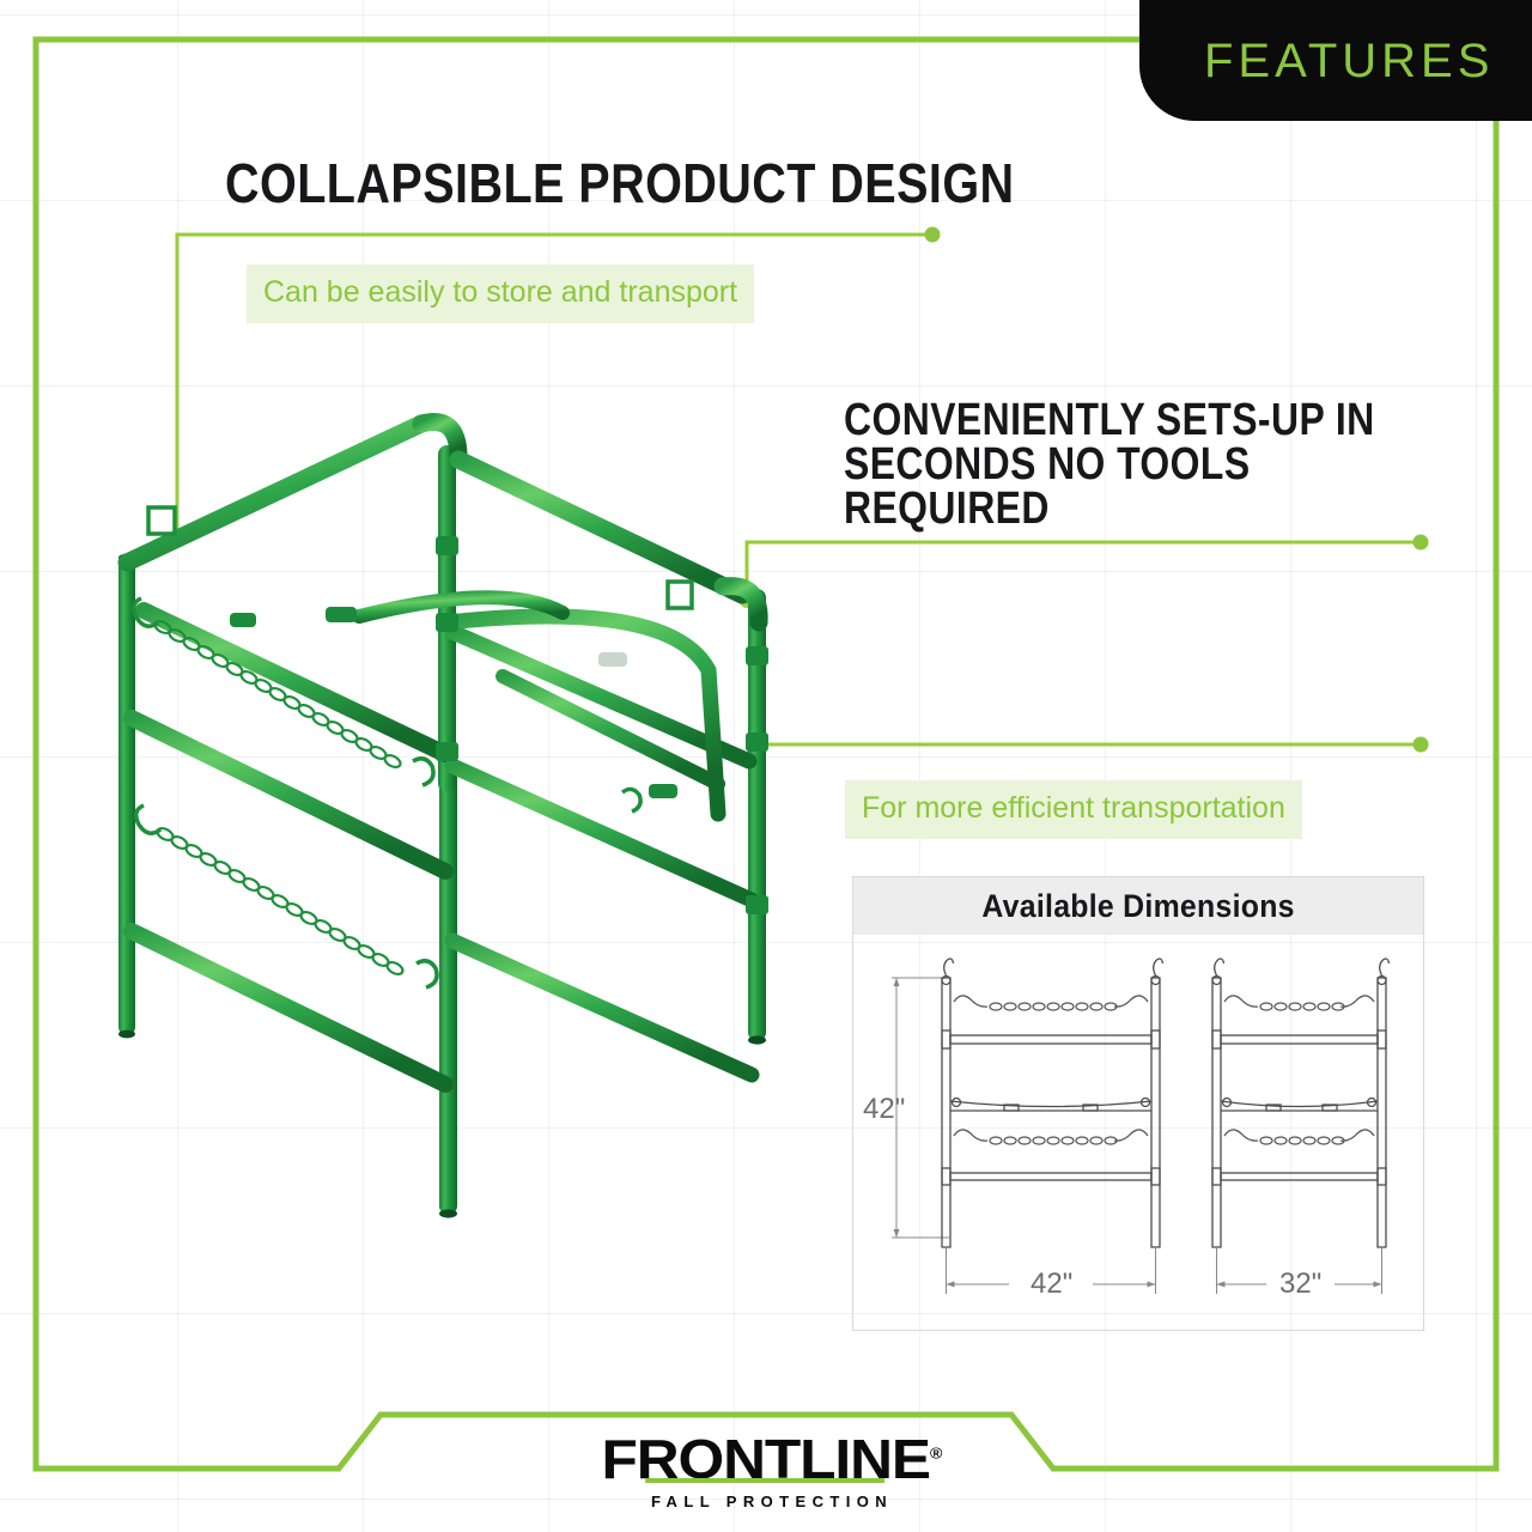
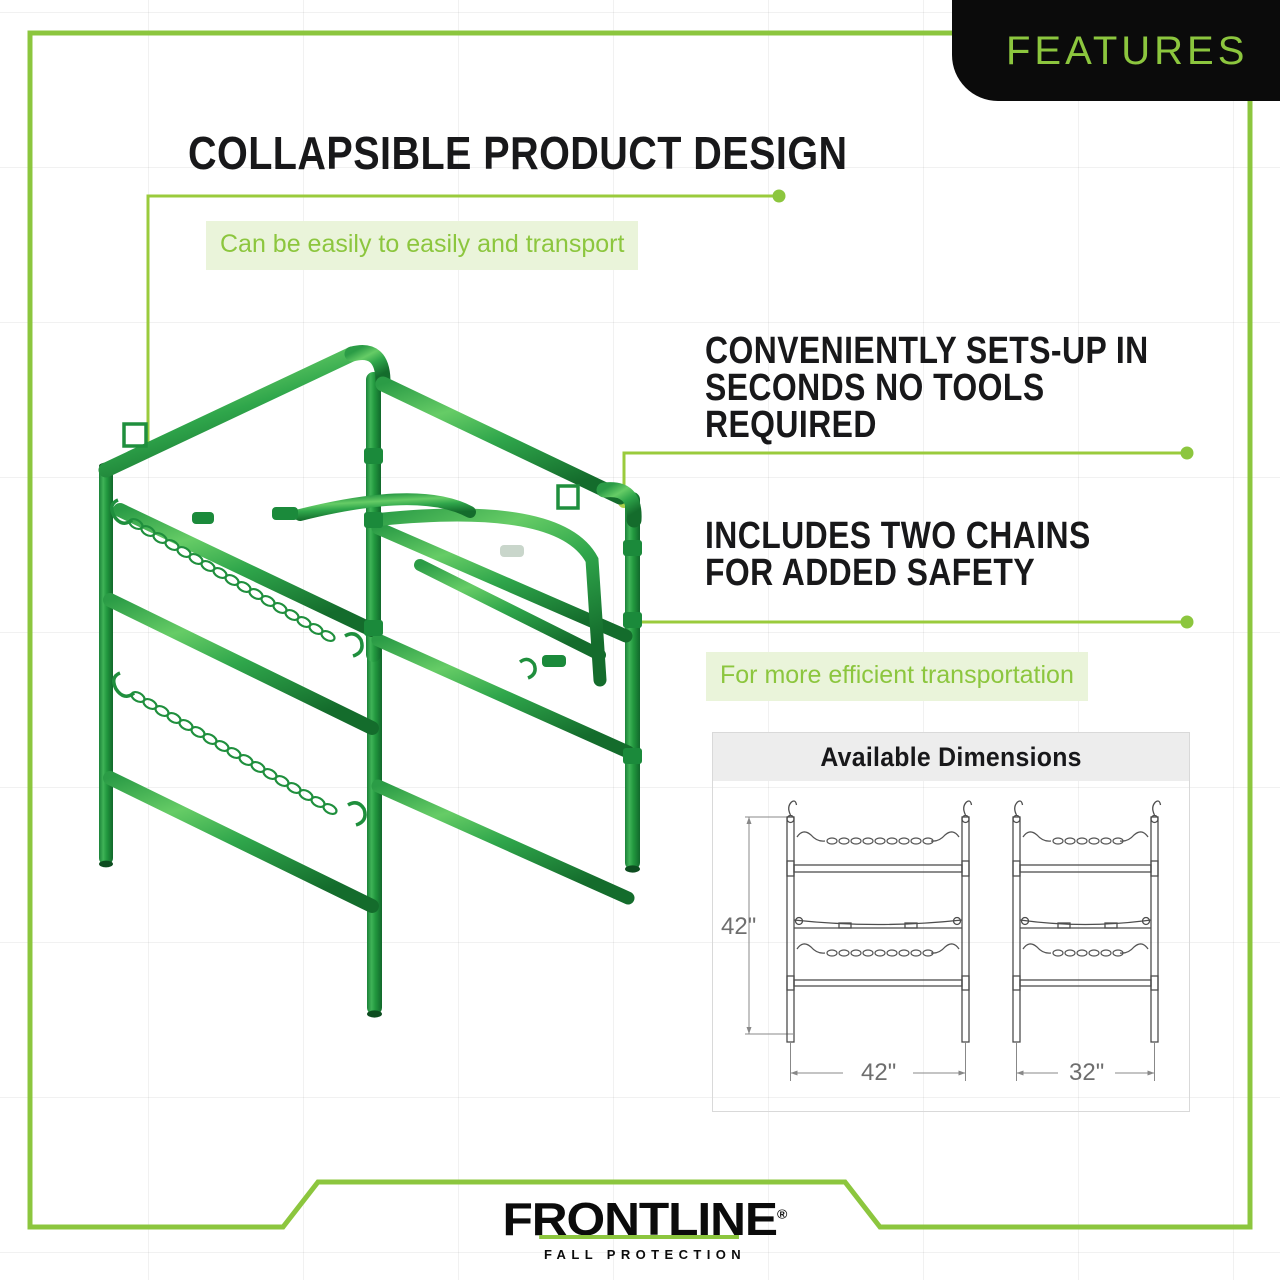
  FEATURES
  COLLAPSIBLE PRODUCT DESIGN
  CONVENIENTLY SETS-UP IN
  SECONDS NO TOOLS REQUIRED
+ INCLUDES TWO CHAINS
+ FOR ADDED SAFETY
- Can be easily to store and transport
+ Can be easily to easily and transport
  For more efficient transportation
  Available Dimensions
  42"
  42"
  32"
  FRONTLINE®
  FALL PROTECTION
